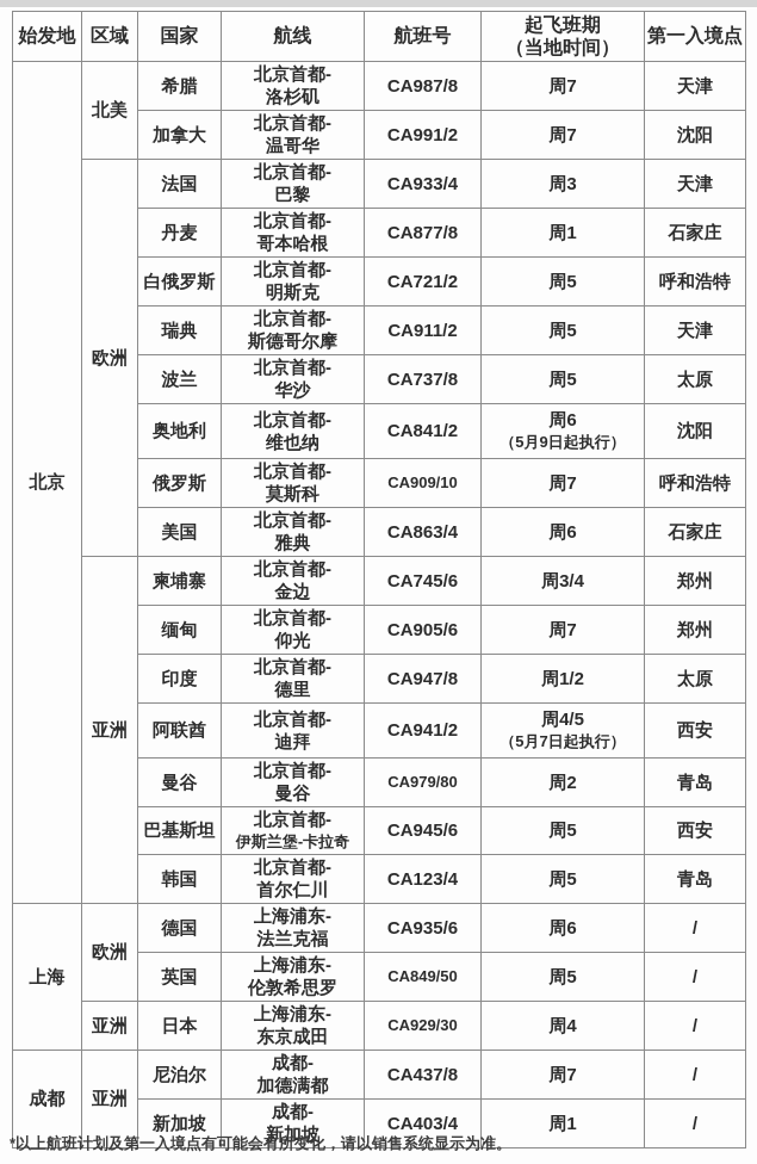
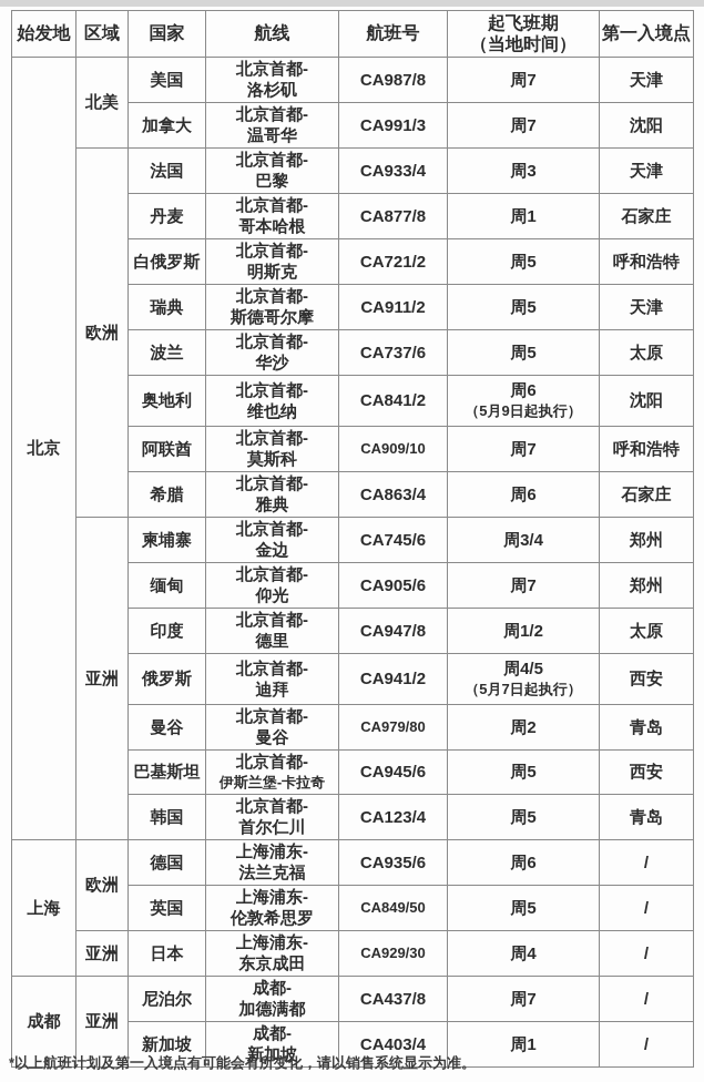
  始发地	区域	国家	航线	航班号	起飞班期 （当地时间）	第一入境点
- 北京	北美	希腊	北京首都-洛杉矶	CA987/8	周7	天津
+ 北京	北美	美国	北京首都-洛杉矶	CA987/8	周7	天津
- 加拿大	北京首都-温哥华	CA991/2	周7	沈阳
+ 加拿大	北京首都-温哥华	CA991/3	周7	沈阳
  欧洲	法国	北京首都-巴黎	CA933/4	周3	天津
  丹麦	北京首都-哥本哈根	CA877/8	周1	石家庄
  白俄罗斯	北京首都-明斯克	CA721/2	周5	呼和浩特
  瑞典	北京首都-斯德哥尔摩	CA911/2	周5	天津
- 波兰	北京首都-华沙	CA737/8	周5	太原
+ 波兰	北京首都-华沙	CA737/6	周5	太原
  奥地利	北京首都-维也纳	CA841/2	周6（5月9日起执行）	沈阳
- 俄罗斯	北京首都-莫斯科	CA909/10	周7	呼和浩特
+ 阿联酋	北京首都-莫斯科	CA909/10	周7	呼和浩特
- 美国	北京首都-雅典	CA863/4	周6	石家庄
+ 希腊	北京首都-雅典	CA863/4	周6	石家庄
  亚洲	柬埔寨	北京首都-金边	CA745/6	周3/4	郑州
  缅甸	北京首都-仰光	CA905/6	周7	郑州
  印度	北京首都-德里	CA947/8	周1/2	太原
- 阿联酋	北京首都-迪拜	CA941/2	周4/5（5月7日起执行）	西安
+ 俄罗斯	北京首都-迪拜	CA941/2	周4/5（5月7日起执行）	西安
  曼谷	北京首都-曼谷	CA979/80	周2	青岛
  巴基斯坦	北京首都-伊斯兰堡-卡拉奇	CA945/6	周5	西安
  韩国	北京首都-首尔仁川	CA123/4	周5	青岛
  上海	欧洲	德国	上海浦东-法兰克福	CA935/6	周6	/
  英国	上海浦东-伦敦希思罗	CA849/50	周5	/
  亚洲	日本	上海浦东-东京成田	CA929/30	周4	/
  成都	亚洲	尼泊尔	成都-加德满都	CA437/8	周7	/
  新加坡	成都-新加坡	CA403/4	周1	/
  *以上航班计划及第一入境点有可能会有所变化，请以销售系统显示为准。
